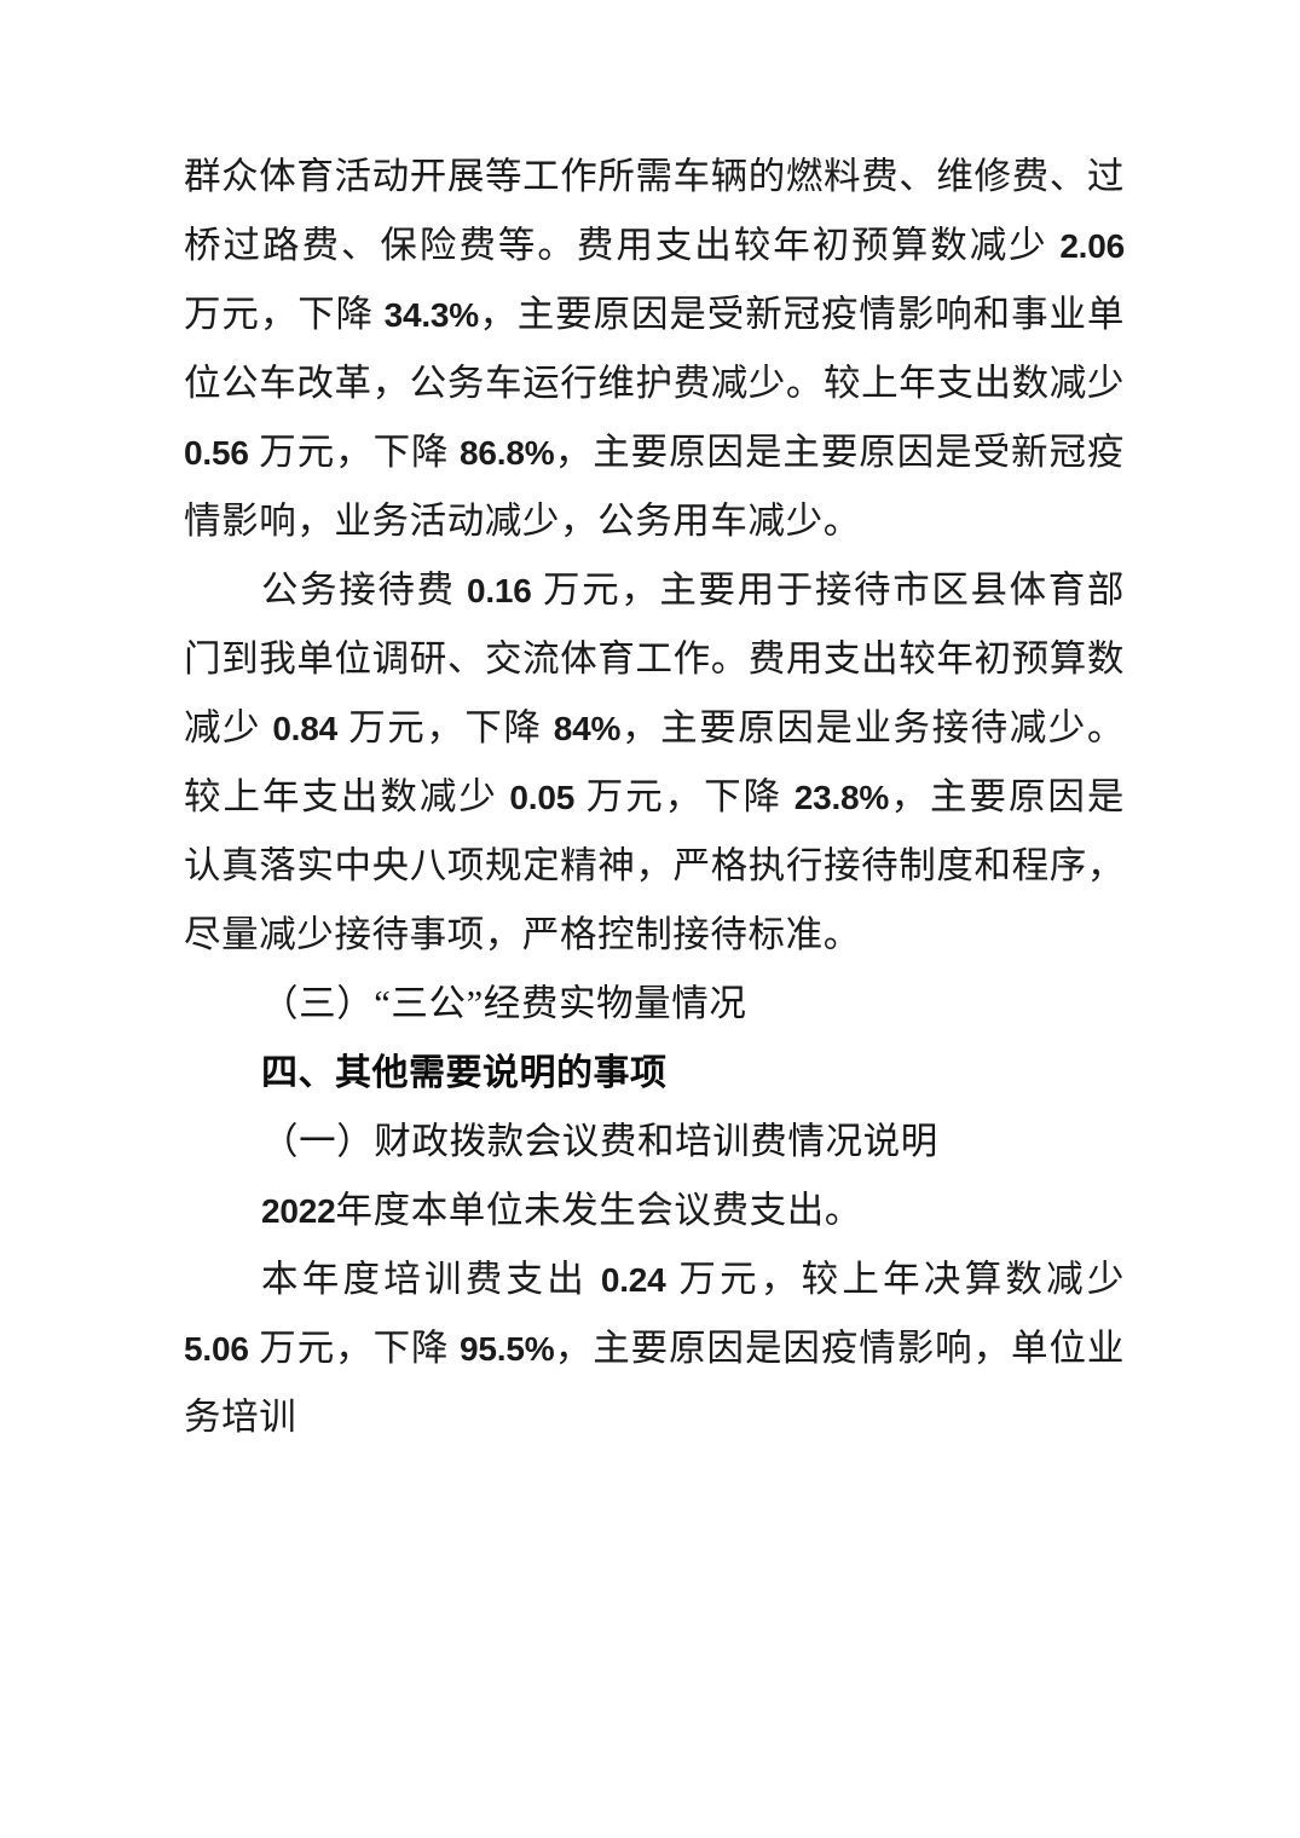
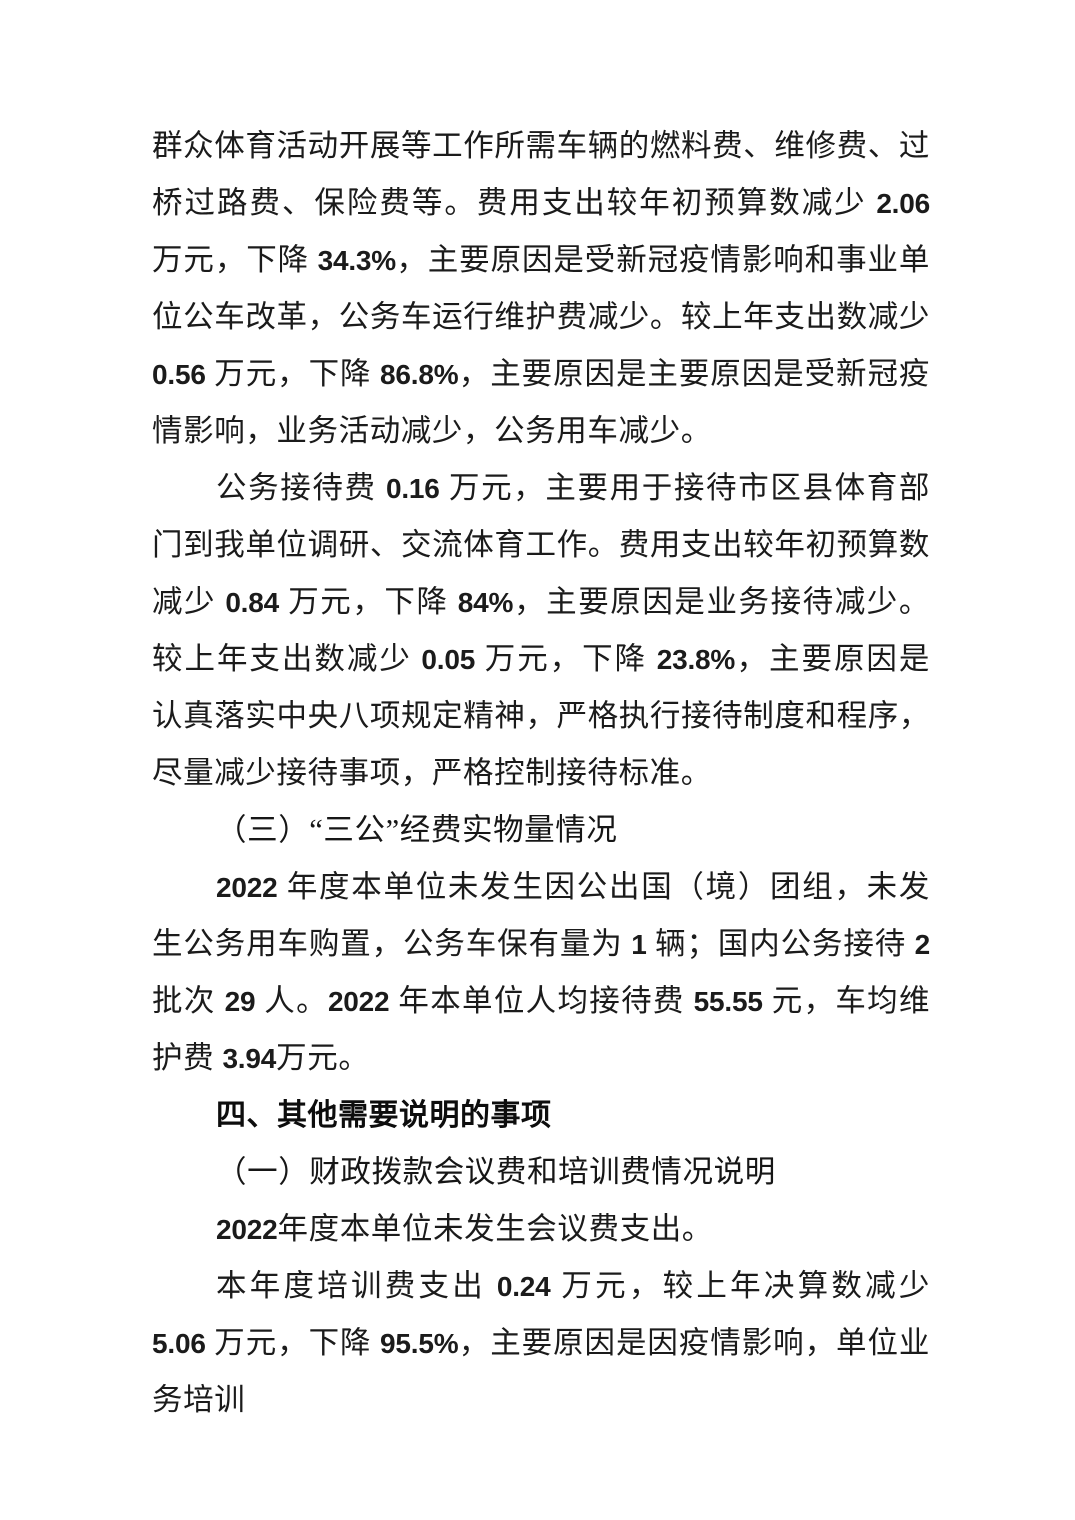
  群众体育活动开展等工作所需车辆的燃料费、维修费、过桥过路费、保险费等。费用支出较年初预算数减少 2.06 万元，下降 34.3%，主要原因是受新冠疫情影响和事业单位公车改革，公务车运行维护费减少。较上年支出数减少 0.56 万元，下降 86.8%，主要原因是主要原因是受新冠疫情影响，业务活动减少，公务用车减少。
  公务接待费 0.16 万元，主要用于接待市区县体育部门到我单位调研、交流体育工作。费用支出较年初预算数减少 0.84 万元，下降 84%，主要原因是业务接待减少。较上年支出数减少 0.05 万元，下降 23.8%，主要原因是认真落实中央八项规定精神，严格执行接待制度和程序，尽量减少接待事项，严格控制接待标准。
  （三）“三公”经费实物量情况
+ 2022 年度本单位未发生因公出国（境）团组，未发生公务用车购置，公务车保有量为 1 辆；国内公务接待 2 批次 29 人。2022 年本单位人均接待费 55.55 元，车均维护费 3.94万元。
  四、其他需要说明的事项
  （一）财政拨款会议费和培训费情况说明
  2022年度本单位未发生会议费支出。
  本年度培训费支出 0.24 万元，较上年决算数减少 5.06 万元，下降 95.5%，主要原因是因疫情影响，单位业务培训
